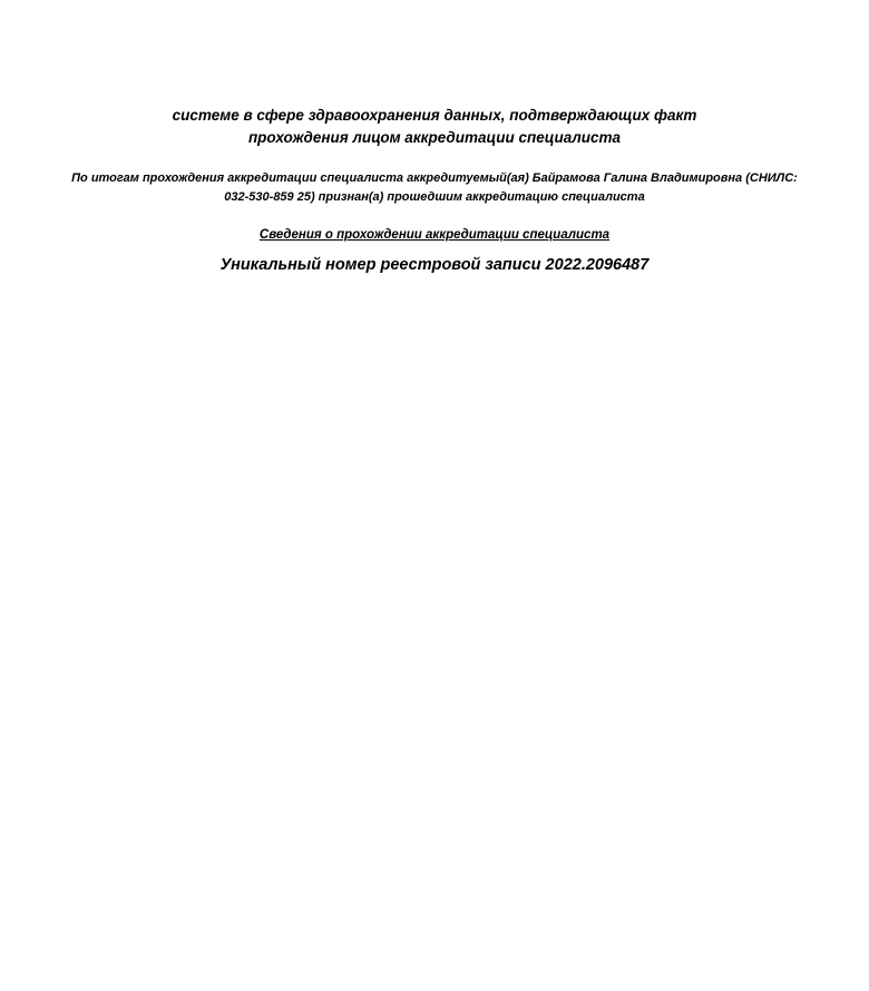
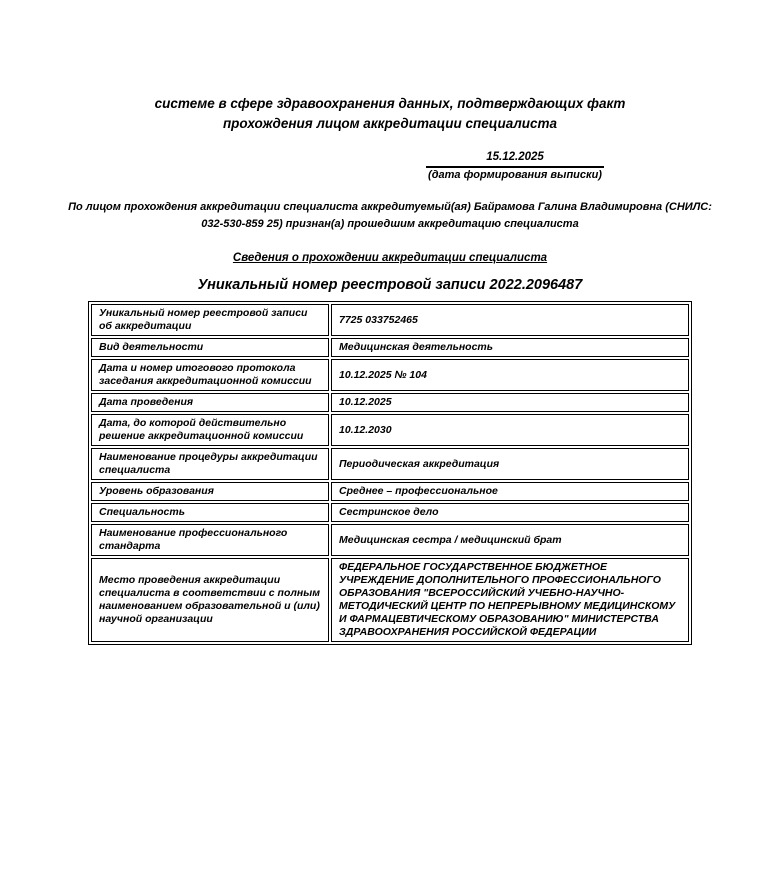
  системе в сфере здравоохранения данных, подтверждающих факт
  прохождения лицом аккредитации специалиста
+ 15.12.2025
+ (дата формирования выписки)
- По итогам прохождения аккредитации специалиста аккредитуемый(ая) Байрамова Галина Владимировна (СНИЛС:
+ По лицом прохождения аккредитации специалиста аккредитуемый(ая) Байрамова Галина Владимировна (СНИЛС:
  032-530-859 25) признан(а) прошедшим аккредитацию специалиста
  Сведения о прохождении аккредитации специалиста
  Уникальный номер реестровой записи 2022.2096487
+ Уникальный номер реестровой записи об аккредитации	7725 033752465
+ Вид деятельности	Медицинская деятельность
+ Дата и номер итогового протокола заседания аккредитационной комиссии	10.12.2025 № 104
+ Дата проведения	10.12.2025
+ Дата, до которой действительно решение аккредитационной комиссии	10.12.2030
+ Наименование процедуры аккредитации специалиста	Периодическая аккредитация
+ Уровень образования	Среднее – профессиональное
+ Специальность	Сестринское дело
+ Наименование профессионального стандарта	Медицинская сестра / медицинский брат
+ Место проведения аккредитации специалиста в соответствии с полным наименованием образовательной и (или) научной организации	ФЕДЕРАЛЬНОЕ ГОСУДАРСТВЕННОЕ БЮДЖЕТНОЕ УЧРЕЖДЕНИЕ ДОПОЛНИТЕЛЬНОГО ПРОФЕССИОНАЛЬНОГО ОБРАЗОВАНИЯ "ВСЕРОССИЙСКИЙ УЧЕБНО-НАУЧНО-МЕТОДИЧЕСКИЙ ЦЕНТР ПО НЕПРЕРЫВНОМУ МЕДИЦИНСКОМУ И ФАРМАЦЕВТИЧЕСКОМУ ОБРАЗОВАНИЮ" МИНИСТЕРСТВА ЗДРАВООХРАНЕНИЯ РОССИЙСКОЙ ФЕДЕРАЦИИ
